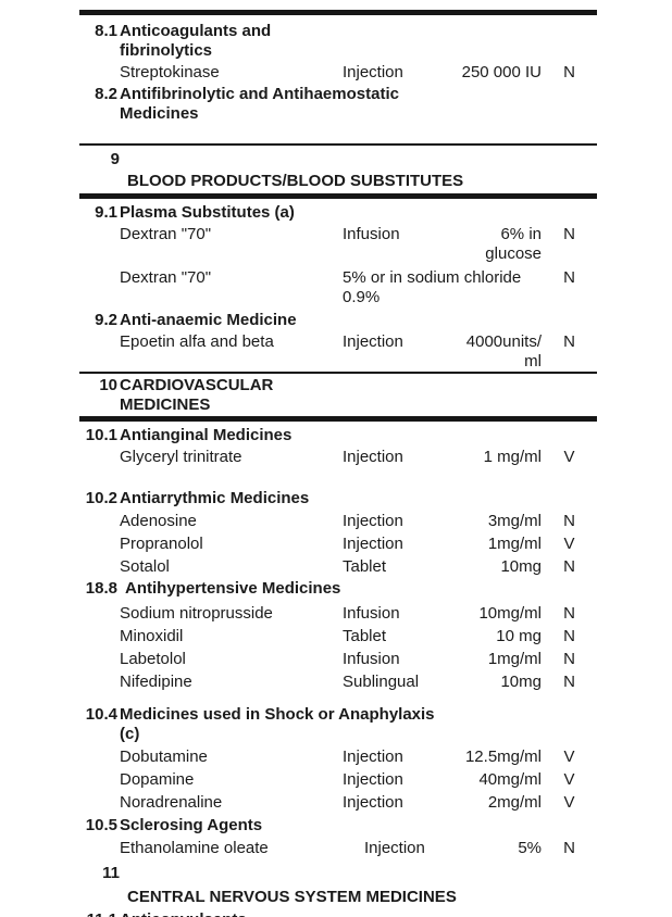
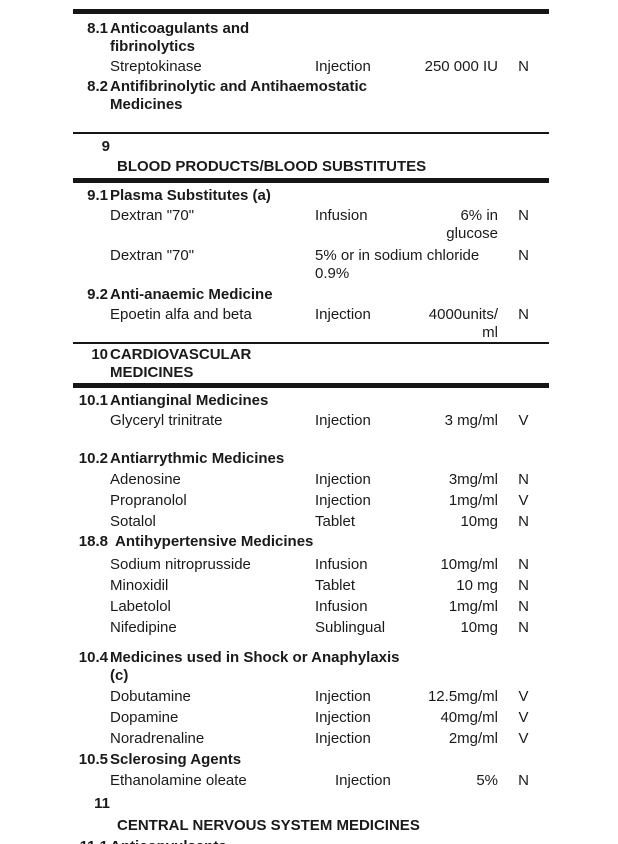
  8.1
  Anticoagulants and
  fibrinolytics
  Streptokinase
  Injection
  250 000 IU
  N
  8.2
  Antifibrinolytic and Antihaemostatic
  Medicines
  9
  BLOOD PRODUCTS/BLOOD SUBSTITUTES
  9.1
  Plasma Substitutes (a)
  Dextran "70"
  Infusion
  6% in
  glucose
  N
  Dextran "70"
  5% or in sodium chloride
  0.9%
  N
  9.2
  Anti-anaemic Medicine
  Epoetin alfa and beta
  Injection
  4000units/
  ml
  N
  10
  CARDIOVASCULAR
  MEDICINES
  10.1
  Antianginal Medicines
  Glyceryl trinitrate
  Injection
- 1 mg/ml
+ 3 mg/ml
  V
  10.2
  Antiarrythmic Medicines
  Adenosine
  Injection
  3mg/ml
  N
  Propranolol
  Injection
  1mg/ml
  V
  Sotalol
  Tablet
  10mg
  N
  18.8
  Antihypertensive Medicines
  Sodium nitroprusside
  Infusion
  10mg/ml
  N
  Minoxidil
  Tablet
  10 mg
  N
  Labetolol
  Infusion
  1mg/ml
  N
  Nifedipine
  Sublingual
  10mg
  N
  10.4
  Medicines used in Shock or Anaphylaxis
  (c)
  Dobutamine
  Injection
  12.5mg/ml
  V
  Dopamine
  Injection
  40mg/ml
  V
  Noradrenaline
  Injection
  2mg/ml
  V
  10.5
  Sclerosing Agents
  Ethanolamine oleate
  Injection
  5%
  N
  11
  CENTRAL NERVOUS SYSTEM MEDICINES
